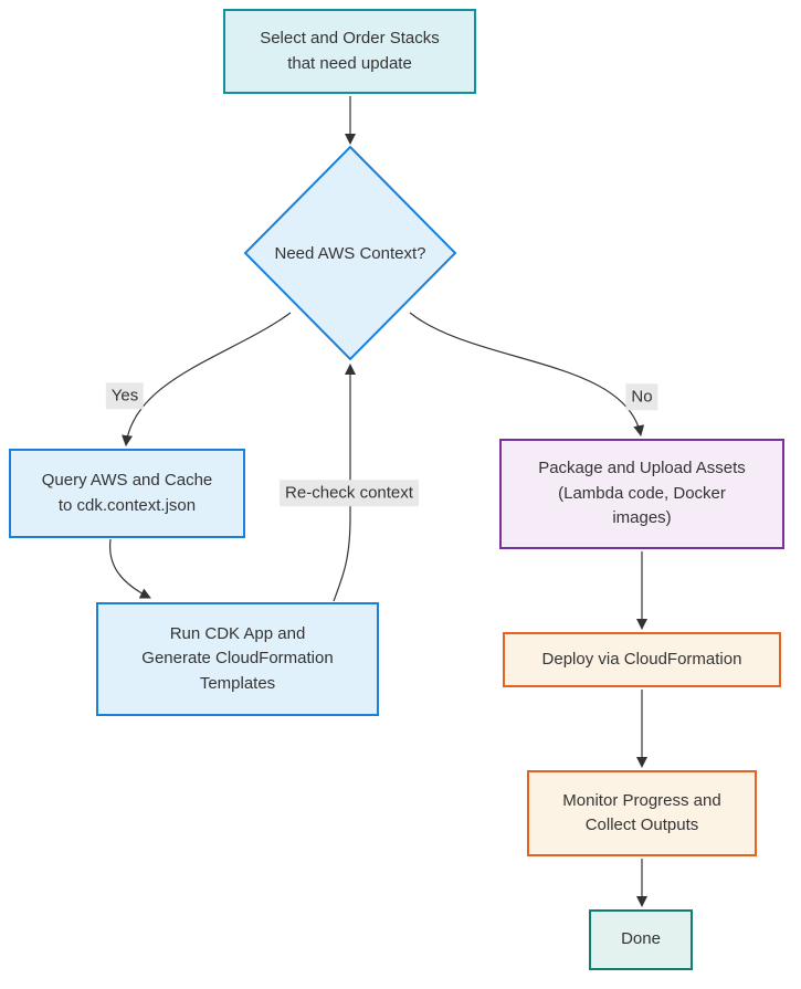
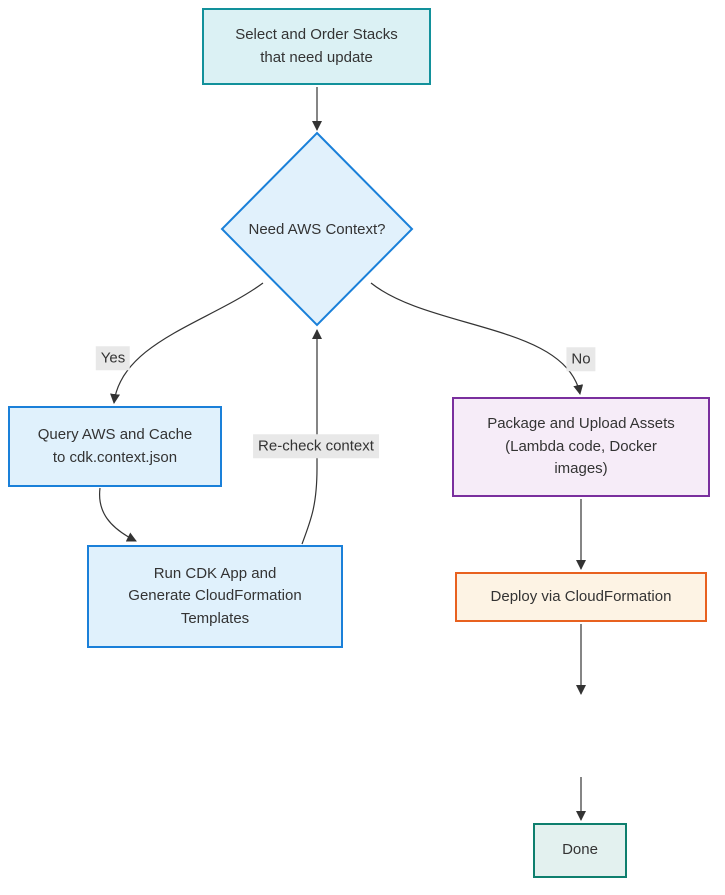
  Select and Order Stacks
  that need update
  Need AWS Context?
  Query AWS and Cache
  to cdk.context.json
  Run CDK App and
  Generate CloudFormation
  Templates
  Package and Upload Assets
  (Lambda code, Docker
  images)
  Deploy via CloudFormation
- Monitor Progress and
- Collect Outputs
  Done
  Yes
  No
  Re-check context
